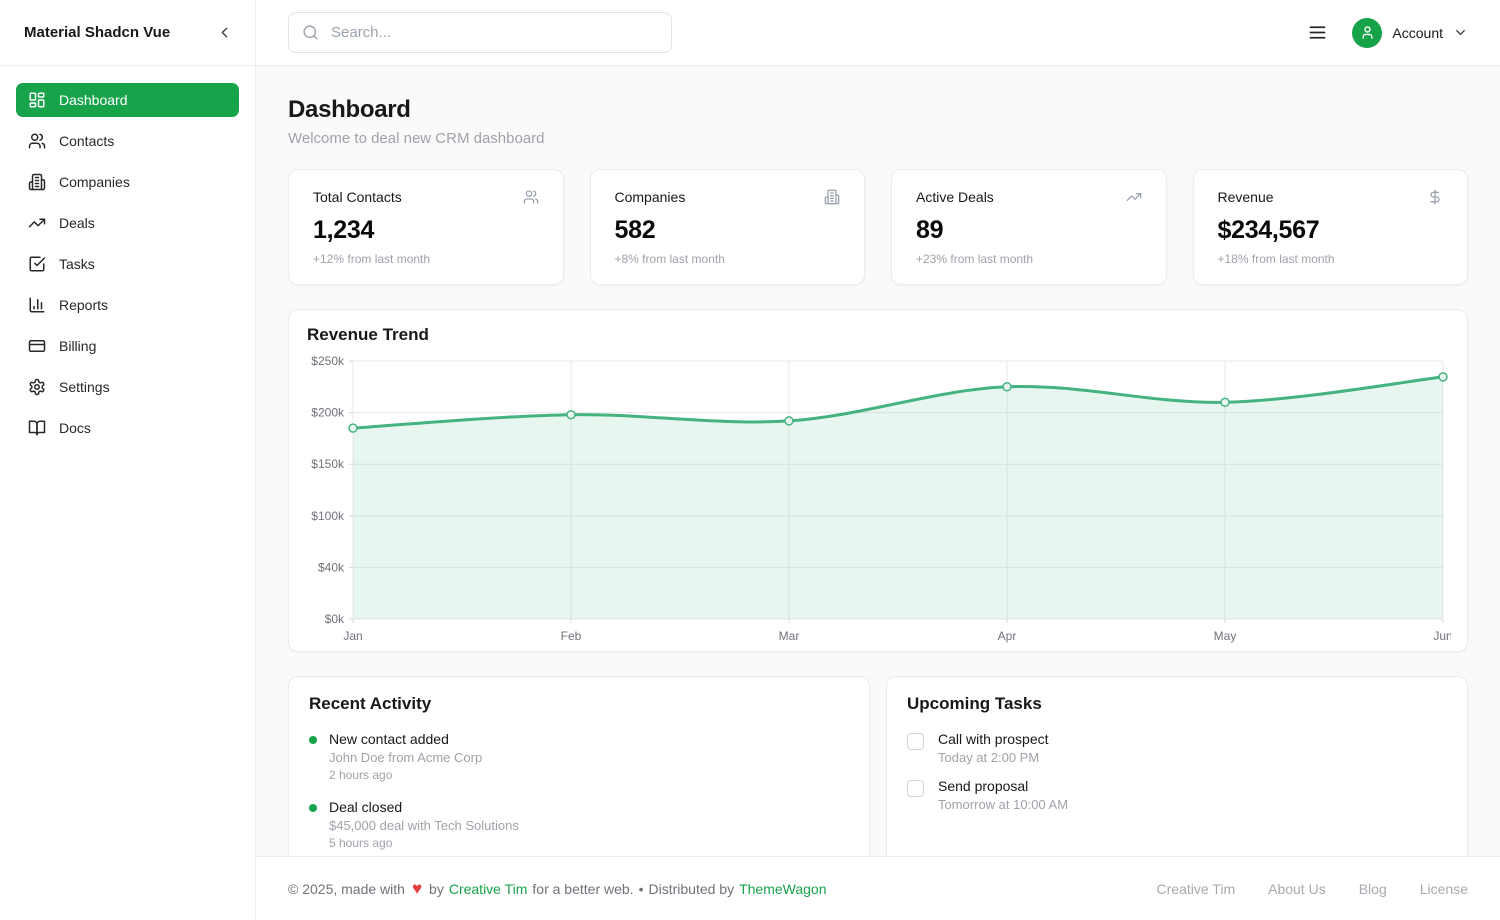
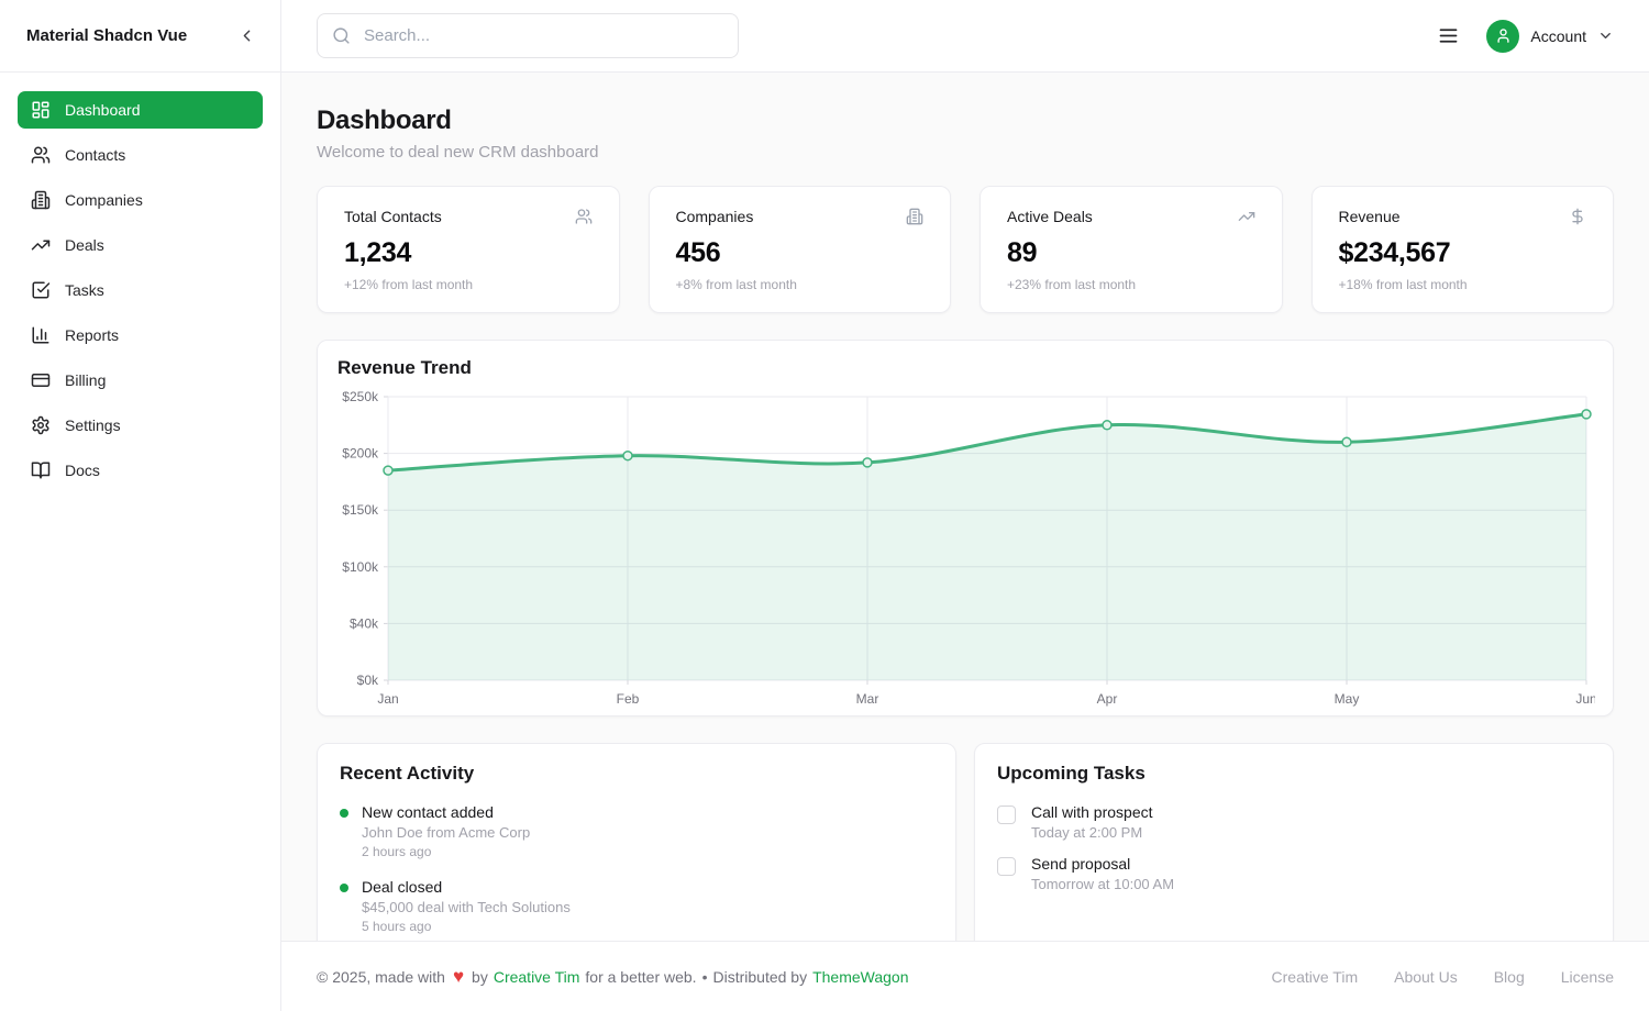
  Material Shadcn Vue
  Dashboard
  Contacts
  Companies
  Deals
  Tasks
  Reports
  Billing
  Settings
  Docs
  Search...
  Account
  Dashboard
  Welcome to deal new CRM dashboard
  Total Contacts
  1,234
  +12% from last month
  Companies
- 582
+ 456
  +8% from last month
  Active Deals
  89
  +23% from last month
  Revenue
  $234,567
  +18% from last month
  Revenue Trend
  $0k
  $40k
  $100k
  $150k
  $200k
  $250k
  Jan
  Feb
  Mar
  Apr
  May
  Jun
  Recent Activity
  New contact added
  John Doe from Acme Corp
  2 hours ago
  Deal closed
  $45,000 deal with Tech Solutions
  5 hours ago
  Upcoming Tasks
  Call with prospect
  Today at 2:00 PM
  Send proposal
  Tomorrow at 10:00 AM
  © 2025, made with
  ♥
  by
  Creative Tim
  for a better web.
  •
  Distributed by
  ThemeWagon
  Creative Tim
  About Us
  Blog
  License
